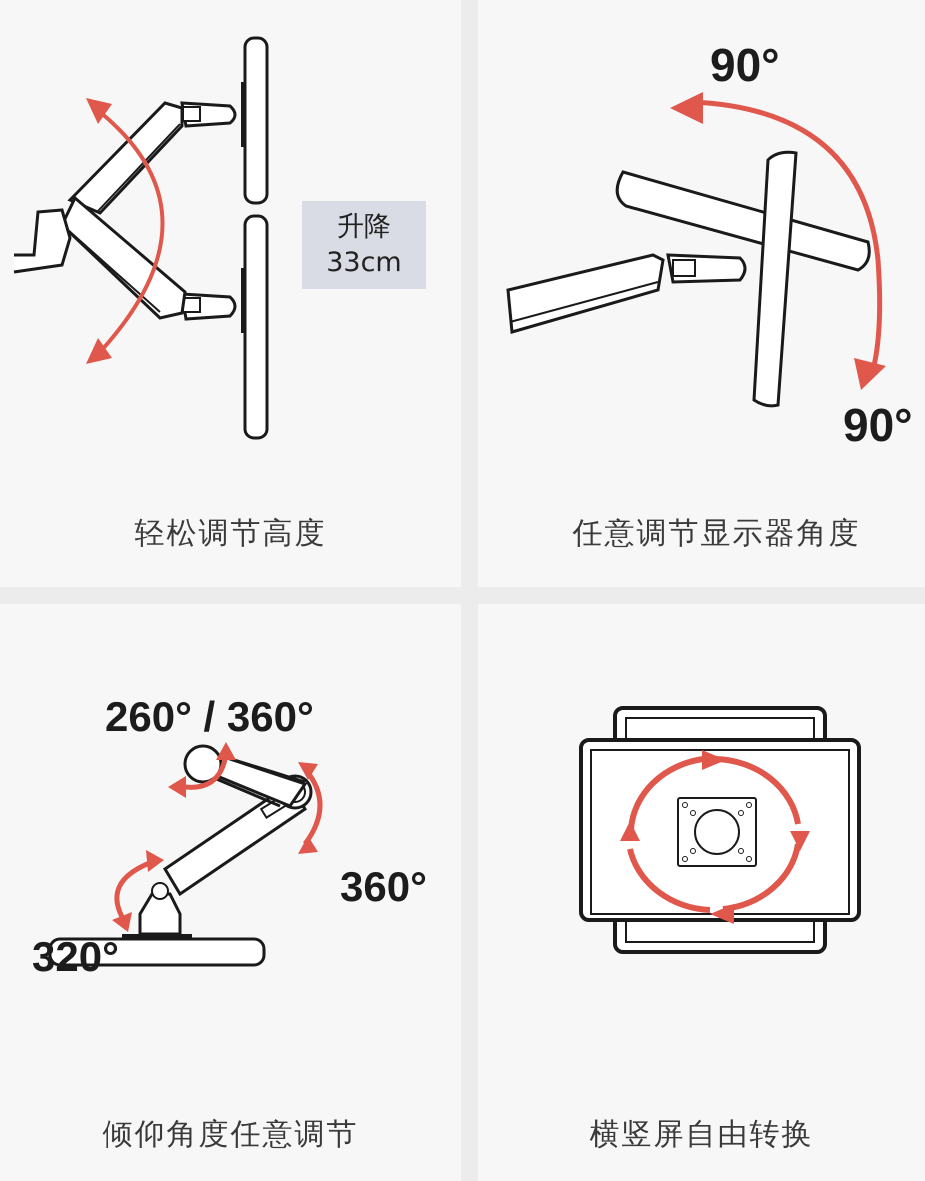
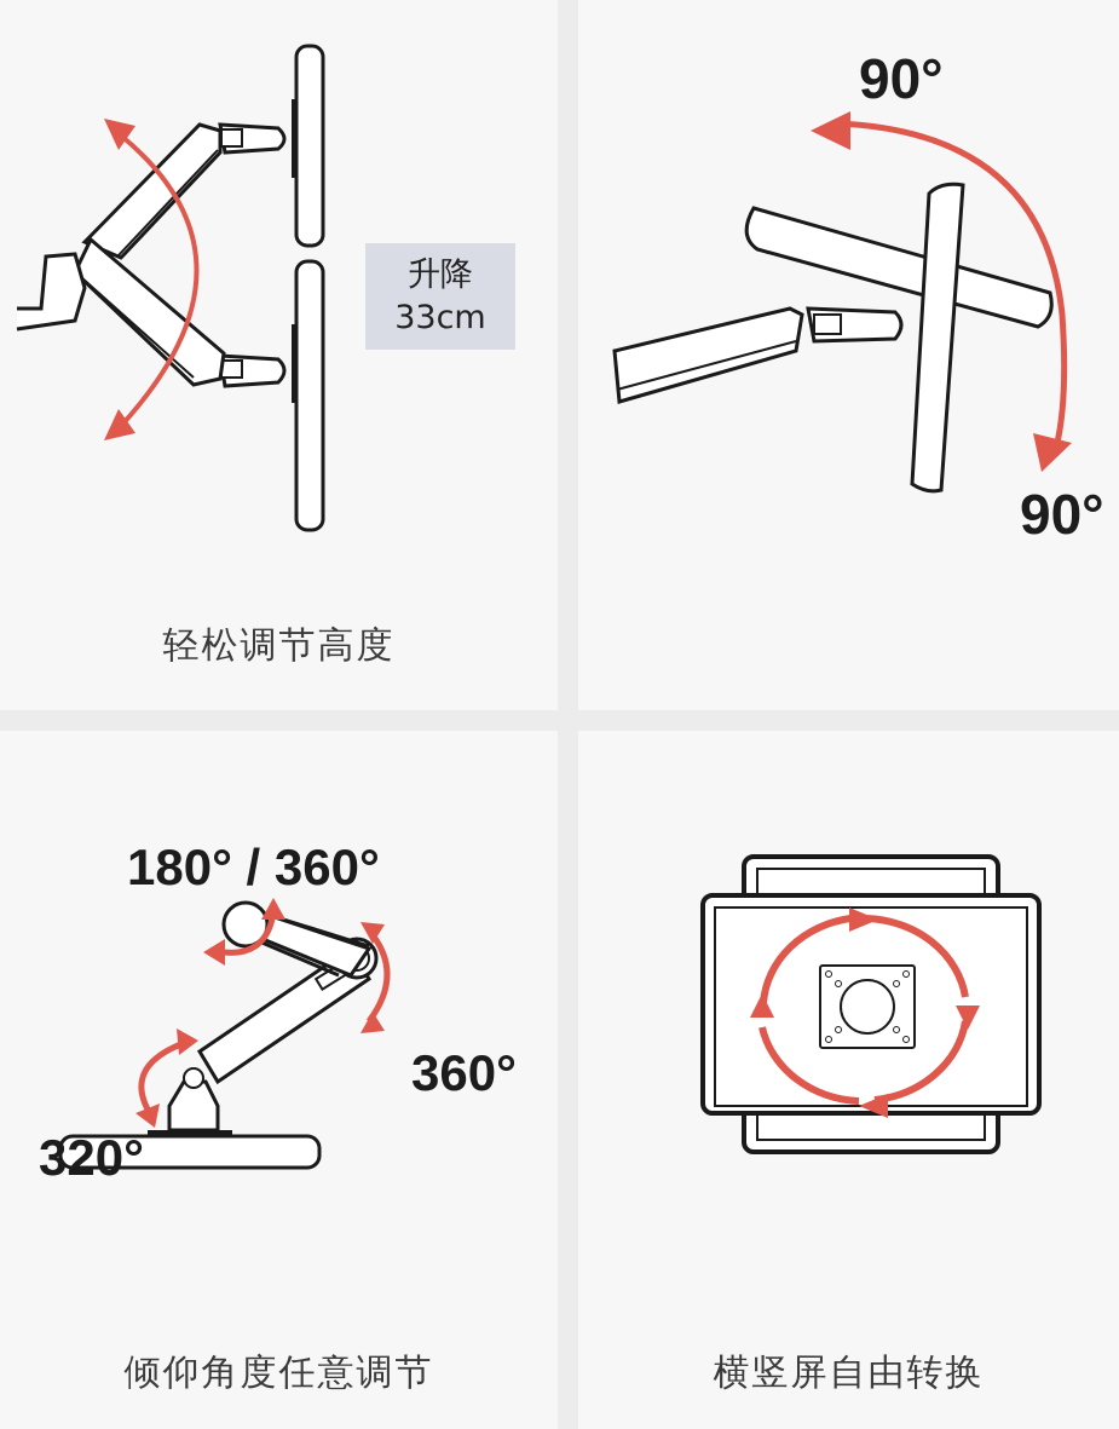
  升降
  33cm
  轻松调节高度
  90°
  90°
- 任意调节显示器角度
- 260° / 360°
+ 180° / 360°
  360°
  320°
  倾仰角度任意调节
  横竖屏自由转换
